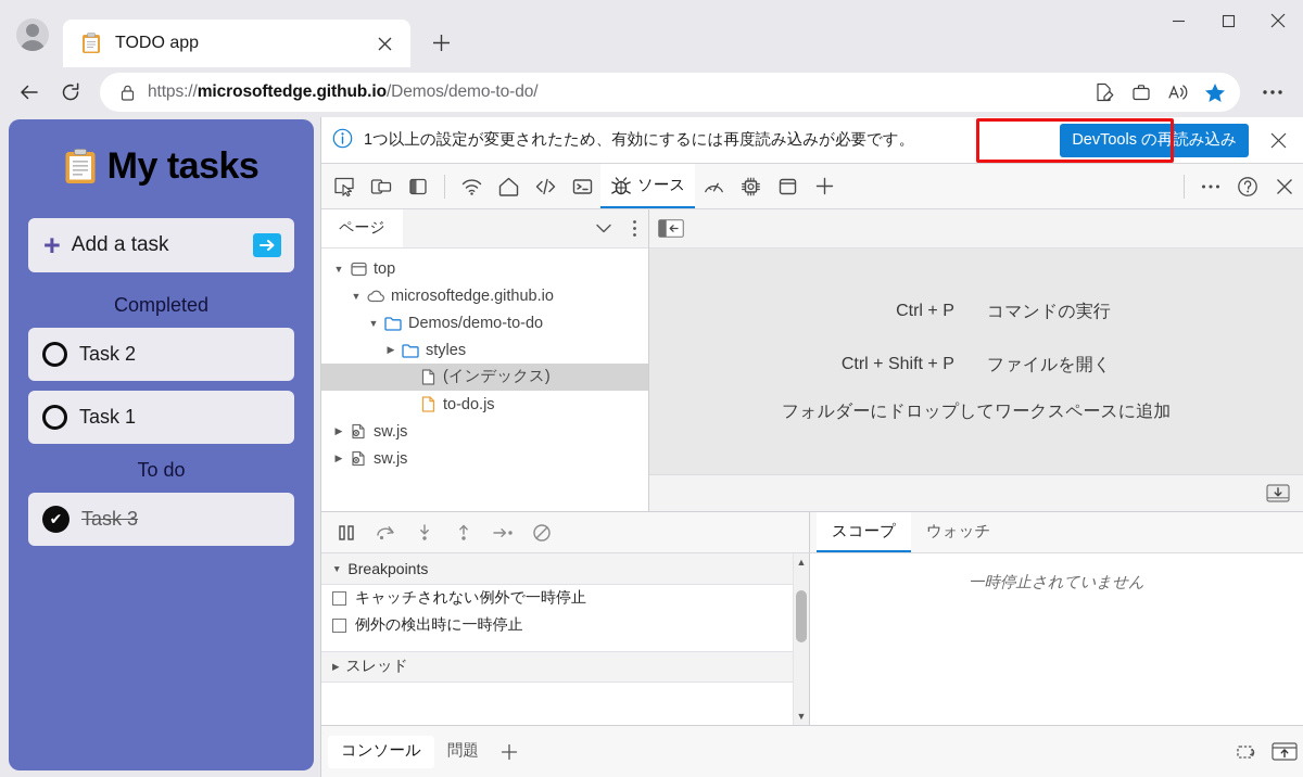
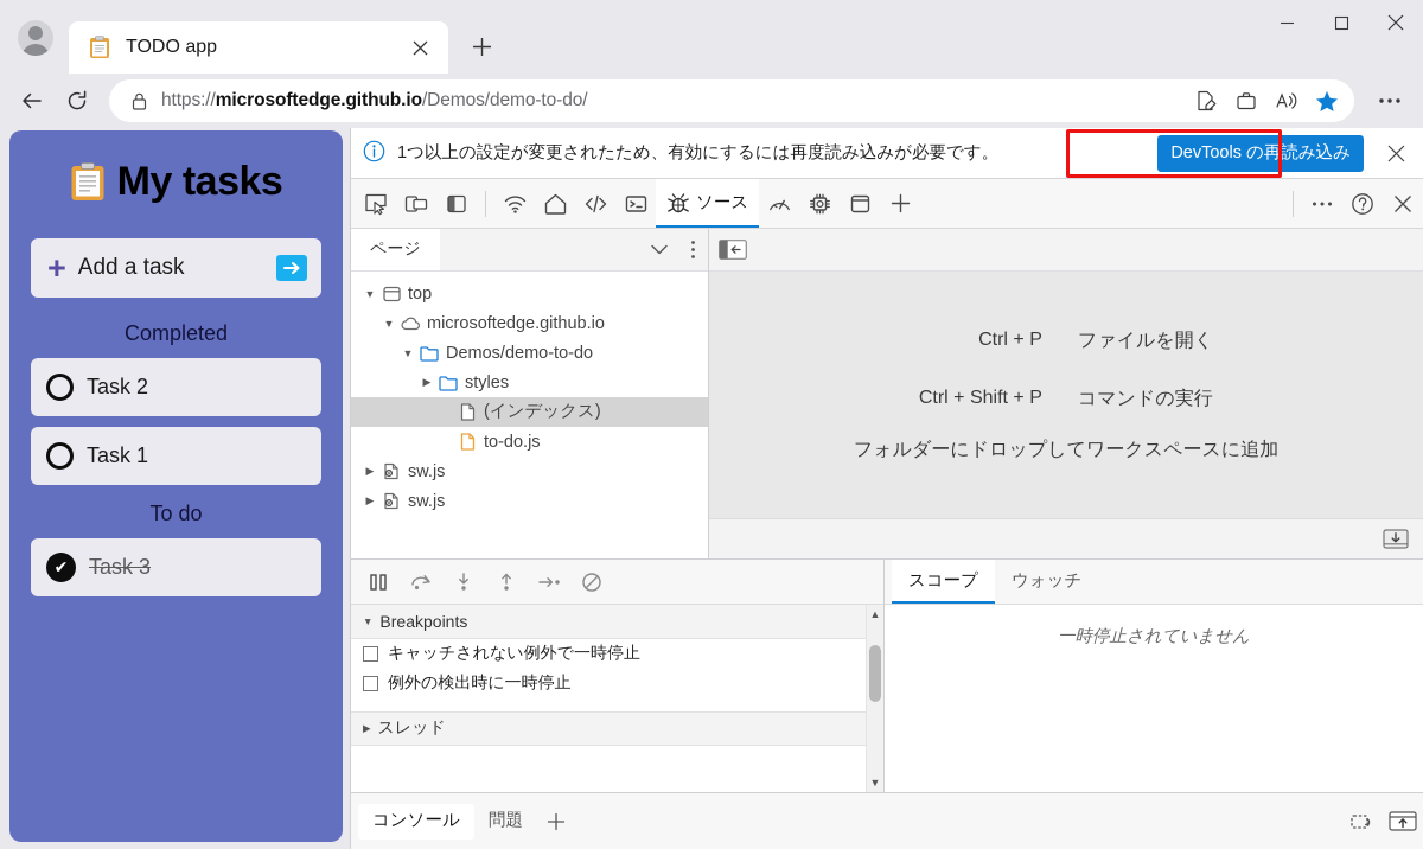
  TODO app
  https://microsoftedge.github.io/Demos/demo-to-do/
  My tasks
  +
  Add a task
  Completed
  Task 2
  Task 1
  To do
  ✔
  Task 3
  1つ以上の設定が変更されたため、有効にするには再度読み込みが必要です。
  DevTools の再読み込み
  ソース
  ページ
  ▼
  top
  ▼
  microsoftedge.github.io
  ▼
  Demos/demo-to-do
  ▶
  styles
  (インデックス)
  to-do.js
  ▶
  sw.js
  ▶
  sw.js
  Ctrl + P
- コマンドの実行
+ ファイルを開く
  Ctrl + Shift + P
- ファイルを開く
+ コマンドの実行
  フォルダーにドロップしてワークスペースに追加
  ▼
  Breakpoints
  キャッチされない例外で一時停止
  例外の検出時に一時停止
  ▶
  スレッド
  ▲
  ▼
  スコープ
  ウォッチ
  一時停止されていません
  コンソール
  問題
